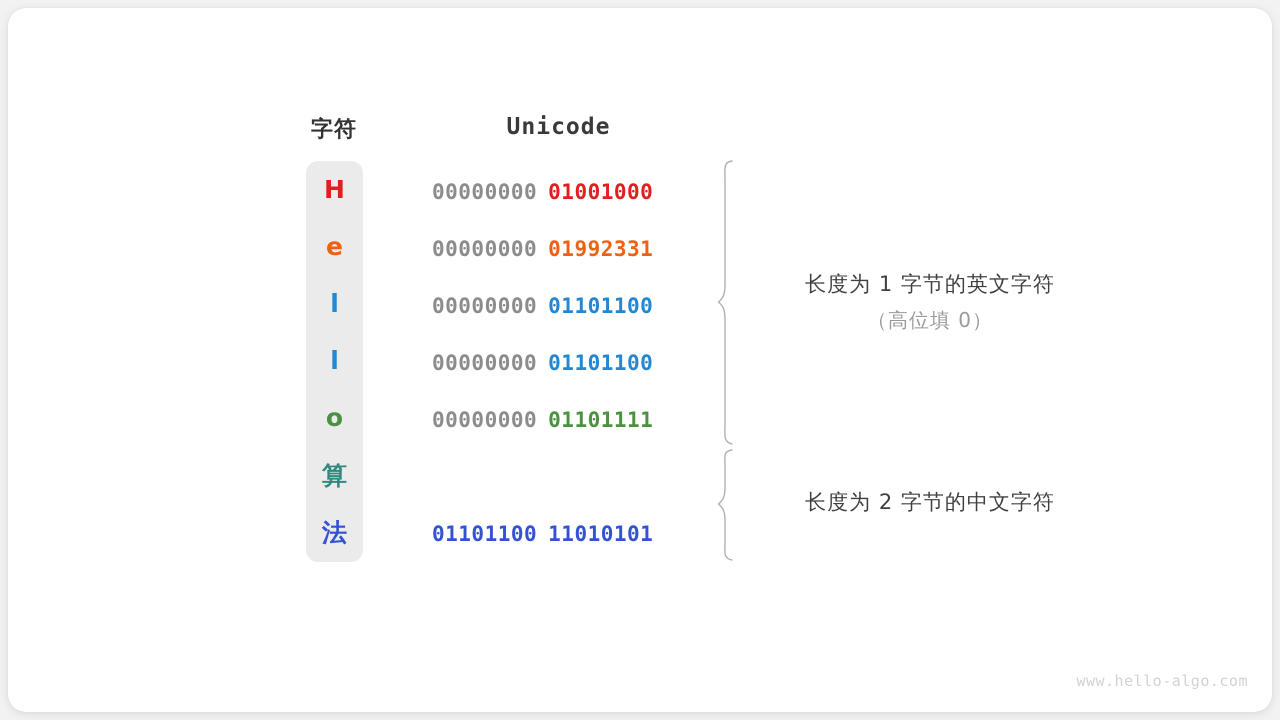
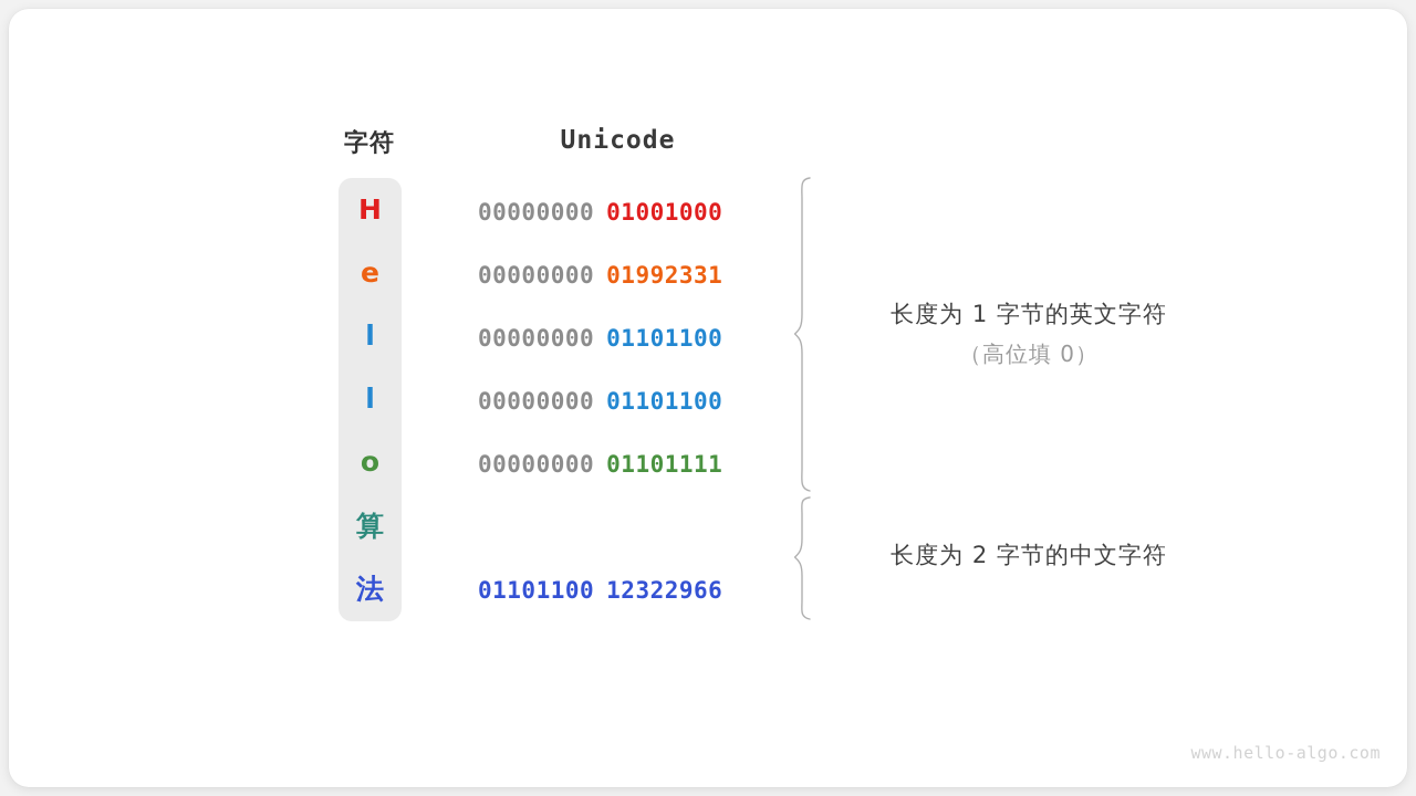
  字符
  Unicode
  H
  e
  l
  l
  o
  算
  法
  00000000
  01001000
  00000000
  01992331
  00000000
  01101100
  00000000
  01101100
  00000000
  01101111
  01101100
- 11010101
+ 12322966
  长度为 1 字节的英文字符
  （高位填 0）
  长度为 2 字节的中文字符
  www.hello-algo.com
